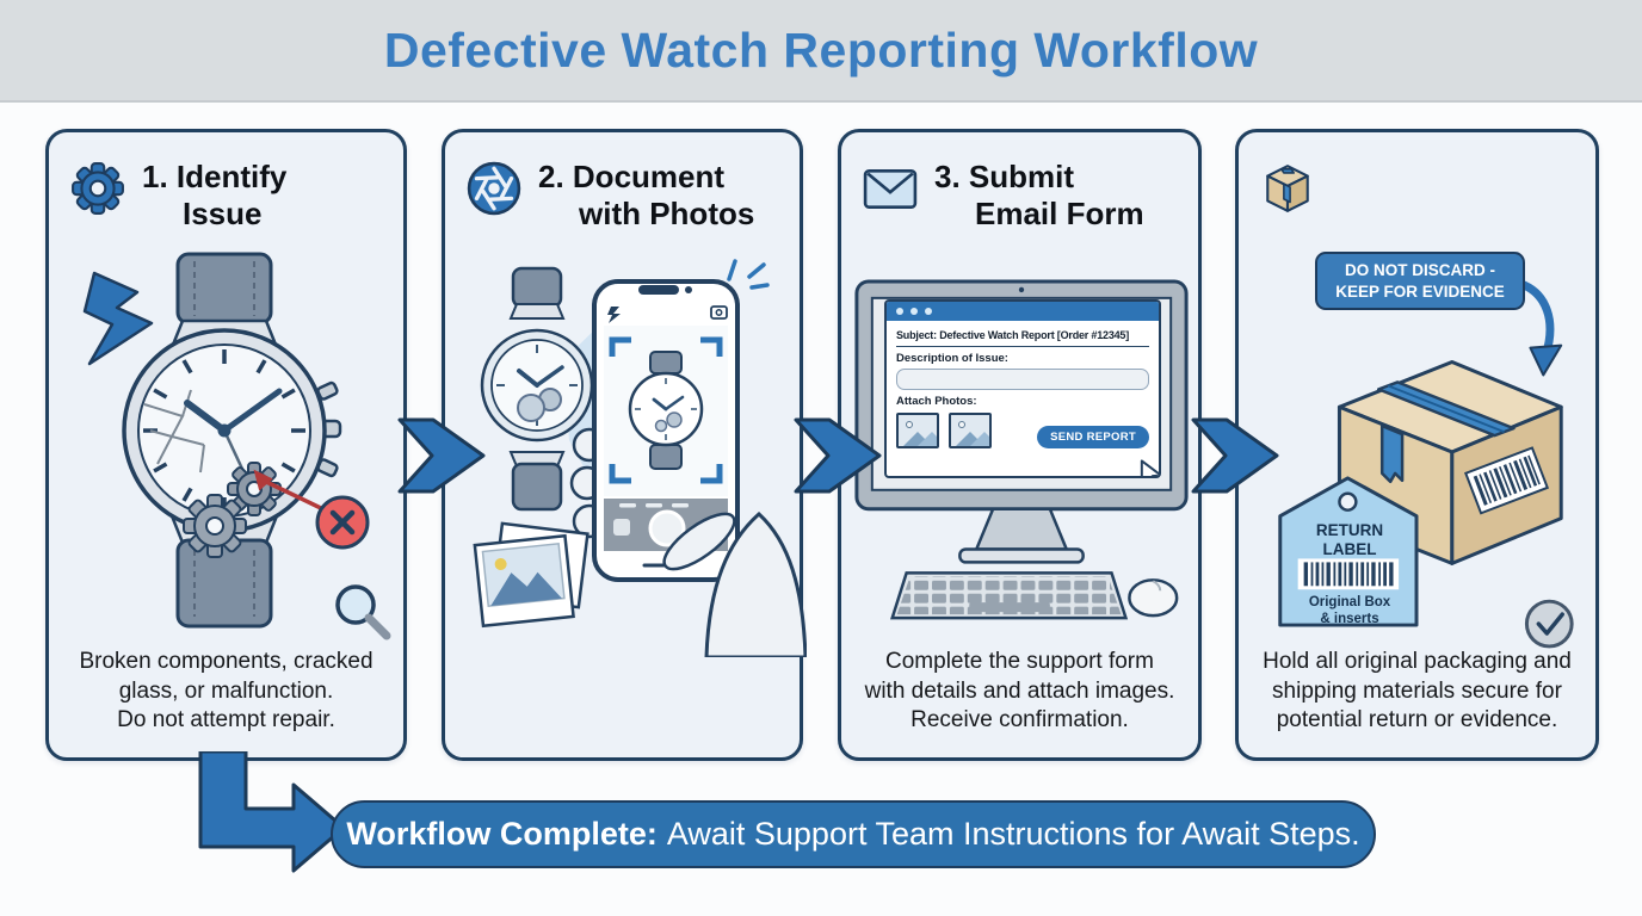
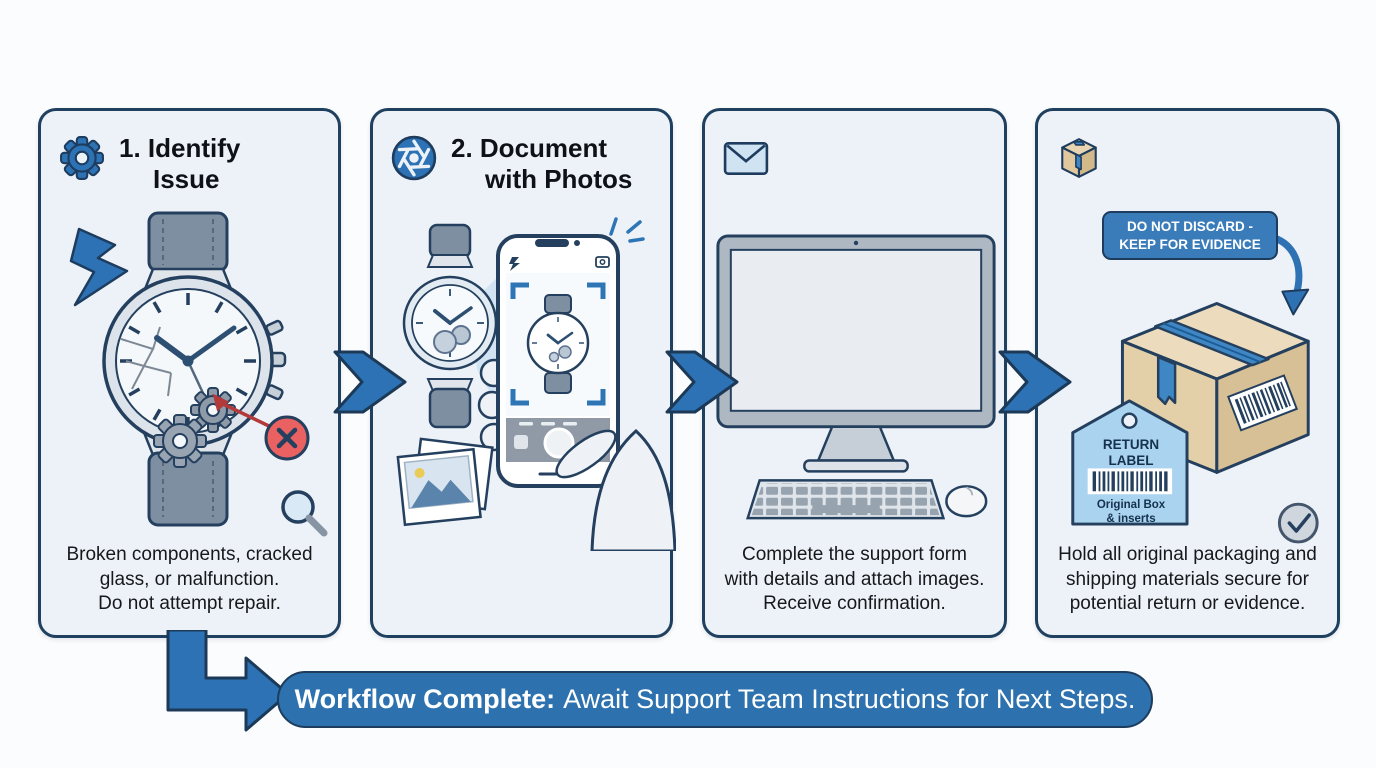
- Defective Watch Reporting Workflow
  1. Identify
  Issue
  Broken components, cracked
  glass, or malfunction.
  Do not attempt repair.
  2. Document
  with Photos
- 3. Submit
- Email Form
- Subject: Defective Watch Report [Order #12345]
- Description of Issue:
- Attach Photos:
- SEND REPORT
  Complete the support form
  with details and attach images.
  Receive confirmation.
  DO NOT DISCARD -
  KEEP FOR EVIDENCE
  RETURN
  LABEL
  Original Box
  & inserts
  Hold all original packaging and
  shipping materials secure for
  potential return or evidence.
  Workflow Complete:
- Await Support Team Instructions for Await Steps.
+ Await Support Team Instructions for Next Steps.
